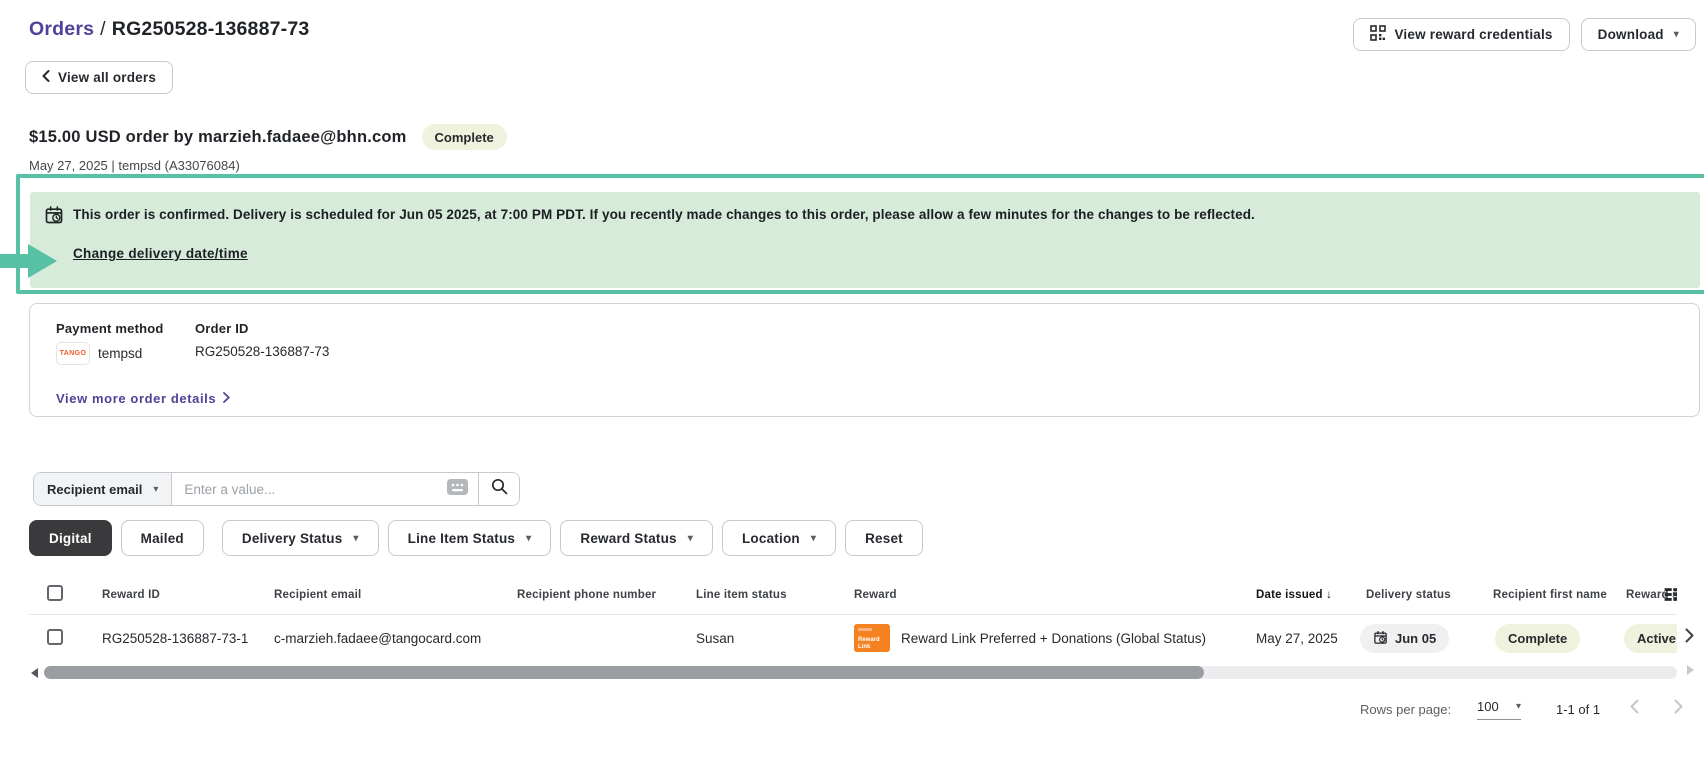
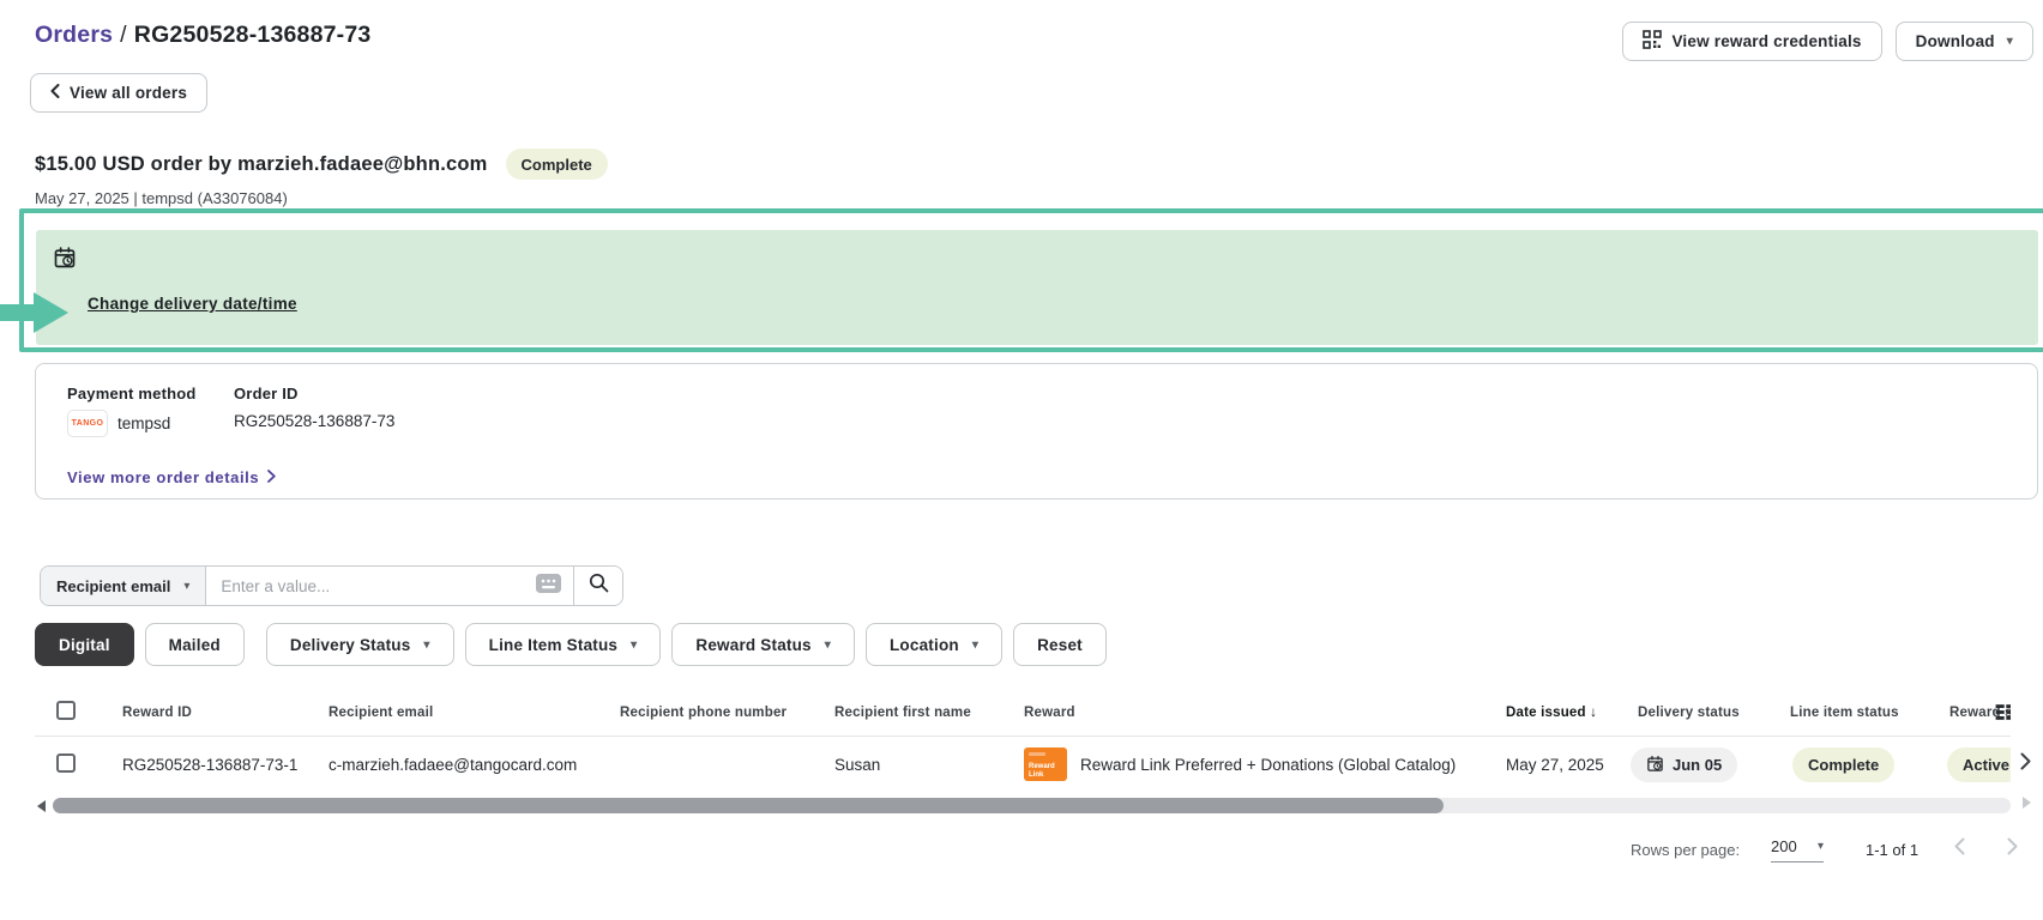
  Orders / RG250528-136887-73
  View reward credentials
  Download
  ▾
  View all orders
  $15.00 USD order by marzieh.fadaee@bhn.com
  Complete
  May 27, 2025 | tempsd (A33076084)
- This order is confirmed. Delivery is scheduled for Jun 05 2025, at 7:00 PM PDT. If you recently made changes to this order, please allow a few minutes for the changes to be reflected.
  Change delivery date/time
  Payment method
  Order ID
  tempsd
  RG250528-136887-73
  View more order details
  Recipient email
  ▾
  Enter a value...
  Digital
  Mailed
  Delivery Status
  ▾
  Line Item Status
  ▾
  Reward Status
  ▾
  Location
  ▾
  Reset
  Reward ID
  Recipient email
  Recipient phone number
- Line item status
+ Recipient first name
  Reward
  Date issued ↓
  Delivery status
- Recipient first name
+ Line item status
  Rewar
  RG250528-136887-73-1
  c-marzieh.fadaee@tangocard.com
  Susan
- Reward Link Preferred + Donations (Global Status)
+ Reward Link Preferred + Donations (Global Catalog)
  May 27, 2025
  Jun 05
  Complete
  Active
  Rows per page:
- 100
+ 200
  ▾
  1-1 of 1
